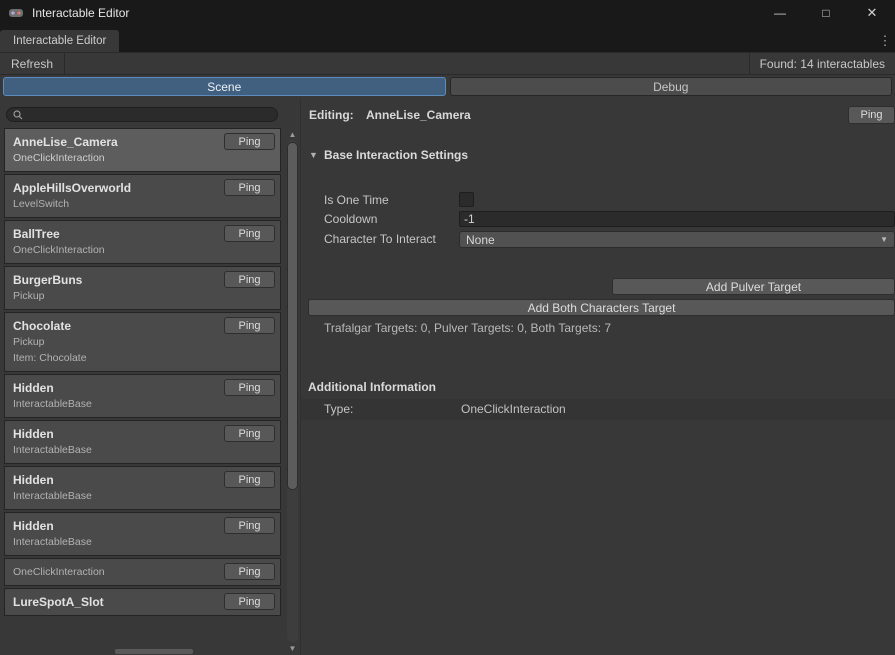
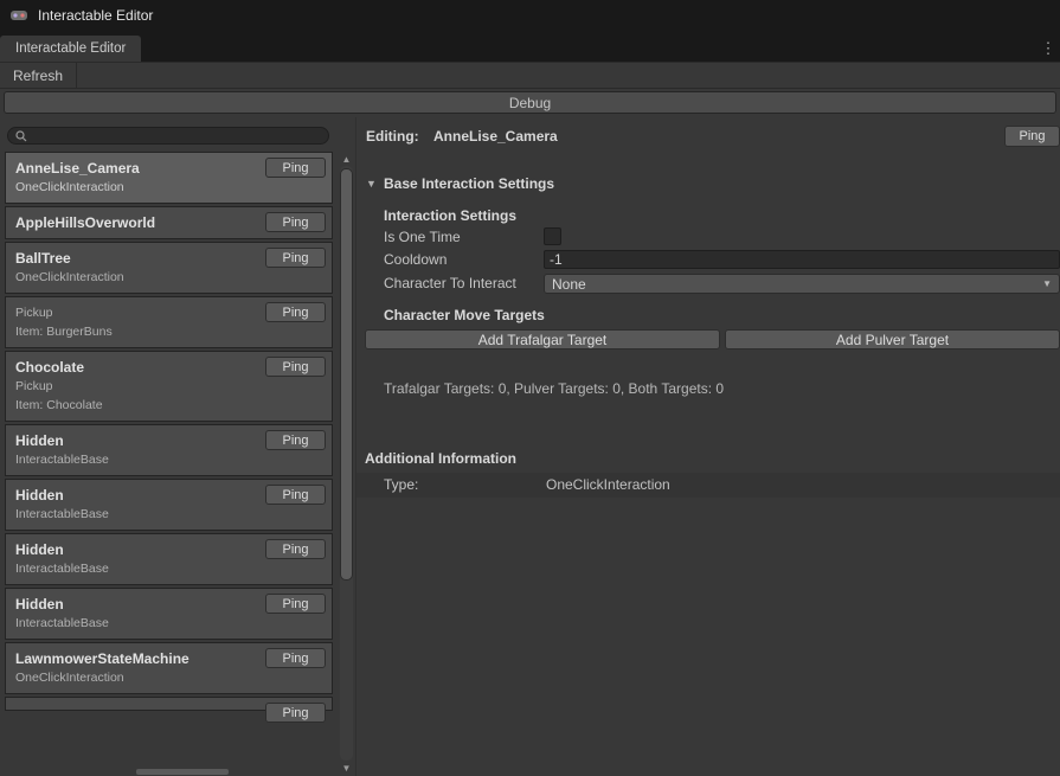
  Interactable Editor
- —
- □
- ✕
  Interactable Editor
  ⋮
  Refresh
- Found: 14 interactables
- Scene
  Debug
  AnneLise_Camera
  OneClickInteraction
  Ping
  AppleHillsOverworld
- LevelSwitch
  Ping
  BallTree
  OneClickInteraction
  Ping
- BurgerBuns
  Pickup
+ Item: BurgerBuns
  Ping
  Chocolate
  Pickup
  Item: Chocolate
  Ping
  Hidden
  InteractableBase
  Ping
  Hidden
  InteractableBase
  Ping
  Hidden
  InteractableBase
  Ping
  Hidden
  InteractableBase
  Ping
+ LawnmowerStateMachine
  OneClickInteraction
  Ping
- LureSpotA_Slot
  Ping
  ▲
  ▼
  Editing:
  AnneLise_Camera
  Ping
  ▼
  Base Interaction Settings
+ Interaction Settings
  Is One Time
  Cooldown
  -1
  Character To Interact
  None
  ▼
+ Character Move Targets
+ Add Trafalgar Target
  Add Pulver Target
- Add Both Characters Target
- Trafalgar Targets: 0, Pulver Targets: 0, Both Targets: 7
+ Trafalgar Targets: 0, Pulver Targets: 0, Both Targets: 0
  Additional Information
  Type:
  OneClickInteraction
